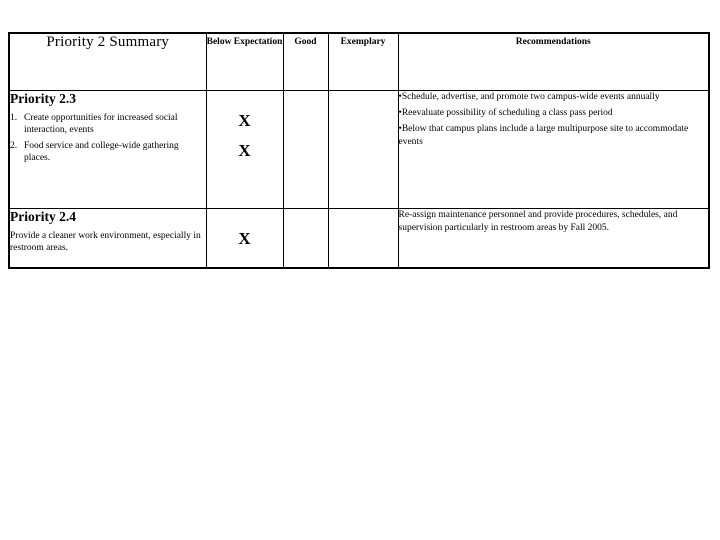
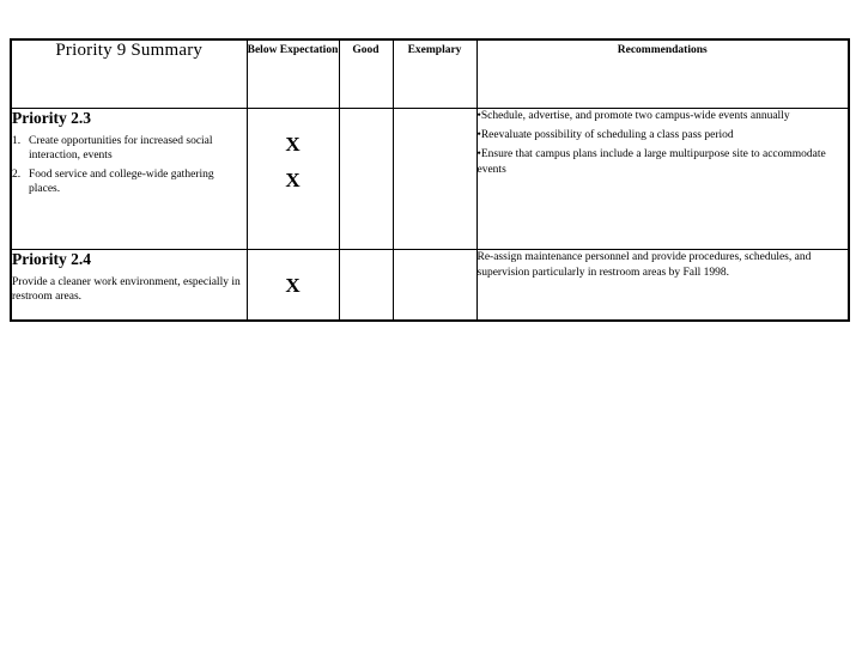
- Priority 2 Summary	Below Expectation	Good	Exemplary	Recommendations
+ Priority 9 Summary	Below Expectation	Good	Exemplary	Recommendations
- Priority 2.3 1. Create opportunities for increased social interaction, events 2. Food service and college-wide gathering places.	X X			•Schedule, advertise, and promote two campus-wide events annually •Reevaluate possibility of scheduling a class pass period •Below that campus plans include a large multipurpose site to accommodate events
+ Priority 2.3 1. Create opportunities for increased social interaction, events 2. Food service and college-wide gathering places.	X X			•Schedule, advertise, and promote two campus-wide events annually •Reevaluate possibility of scheduling a class pass period •Ensure that campus plans include a large multipurpose site to accommodate events
- Priority 2.4 Provide a cleaner work environment, especially in restroom areas.	X			Re-assign maintenance personnel and provide procedures, schedules, and supervision particularly in restroom areas by Fall 2005.
+ Priority 2.4 Provide a cleaner work environment, especially in restroom areas.	X			Re-assign maintenance personnel and provide procedures, schedules, and supervision particularly in restroom areas by Fall 1998.
